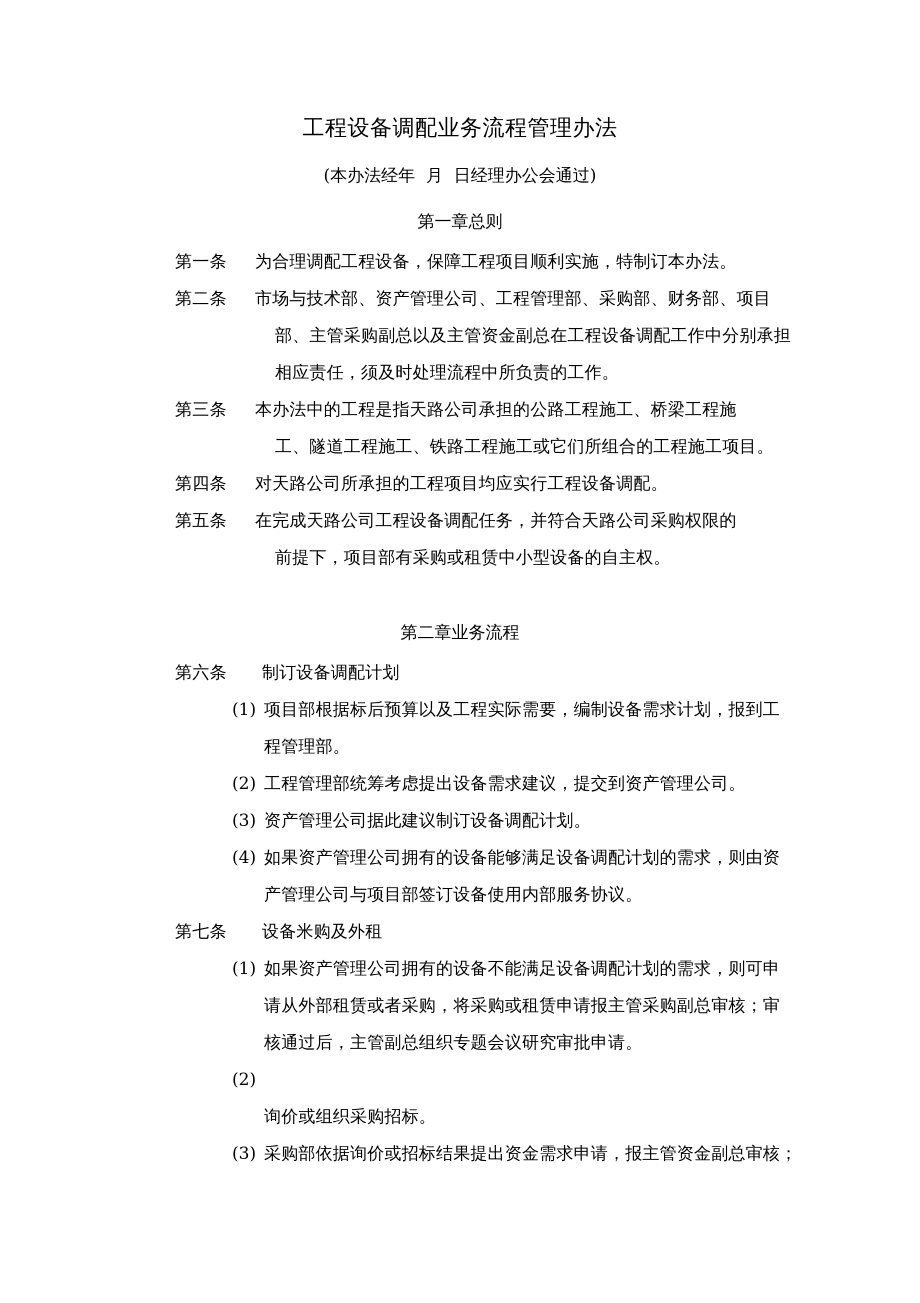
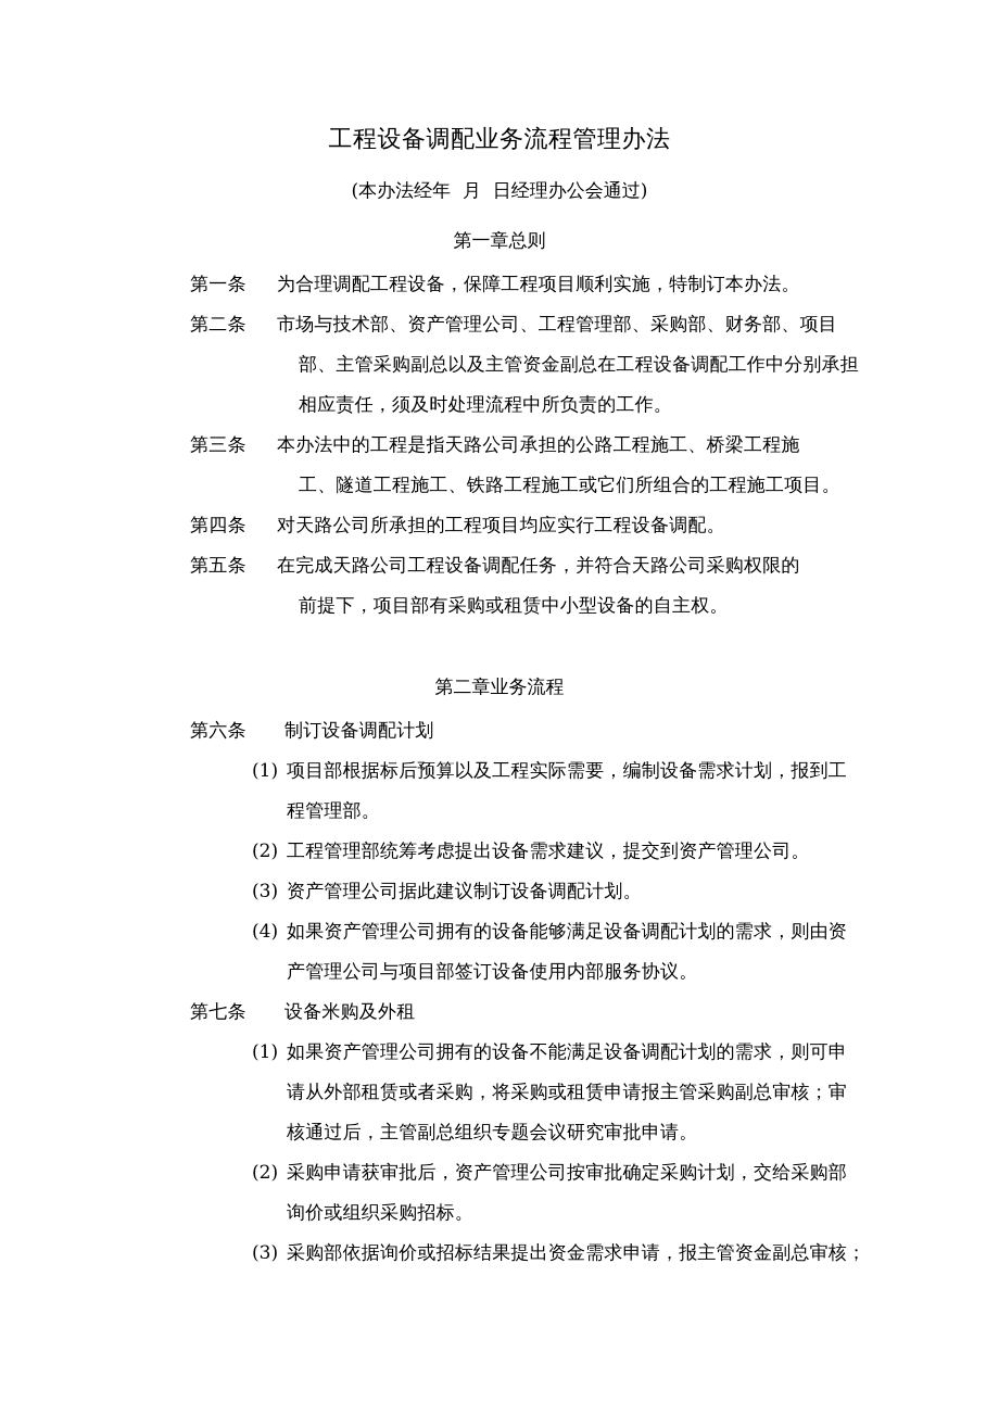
  工程设备调配业务流程管理办法
  (本办法经年 月 日经理办公会通过)
  第一章总则
  第二章业务流程
  第一条
  为合理调配工程设备，保障工程项目顺利实施，特制订本办法。
  第二条
  市场与技术部、资产管理公司、工程管理部、采购部、财务部、项目
  部、主管采购副总以及主管资金副总在工程设备调配工作中分别承担
  相应责任，须及时处理流程中所负责的工作。
  第三条
  本办法中的工程是指天路公司承担的公路工程施工、桥梁工程施
  工、隧道工程施工、铁路工程施工或它们所组合的工程施工项目。
  第四条
  对天路公司所承担的工程项目均应实行工程设备调配。
  第五条
  在完成天路公司工程设备调配任务，并符合天路公司采购权限的
  前提下，项目部有采购或租赁中小型设备的自主权。
  第六条
  制订设备调配计划
  (1)
  项目部根据标后预算以及工程实际需要，编制设备需求计划，报到工
  程管理部。
  (2)
  工程管理部统筹考虑提出设备需求建议，提交到资产管理公司。
  (3)
  资产管理公司据此建议制订设备调配计划。
  (4)
  如果资产管理公司拥有的设备能够满足设备调配计划的需求，则由资
  产管理公司与项目部签订设备使用内部服务协议。
  第七条
  设备米购及外租
  (1)
  如果资产管理公司拥有的设备不能满足设备调配计划的需求，则可申
  请从外部租赁或者采购，将采购或租赁申请报主管采购副总审核；审
  核通过后，主管副总组织专题会议研究审批申请。
  (2)
+ 采购申请获审批后，资产管理公司按审批确定采购计划，交给采购部
  询价或组织采购招标。
  (3)
  采购部依据询价或招标结果提出资金需求申请，报主管资金副总审核；
